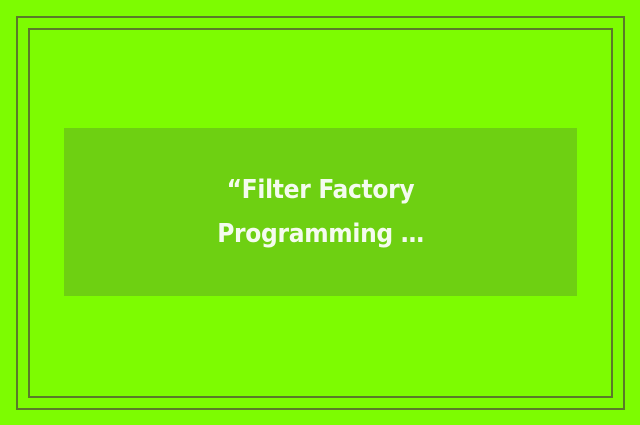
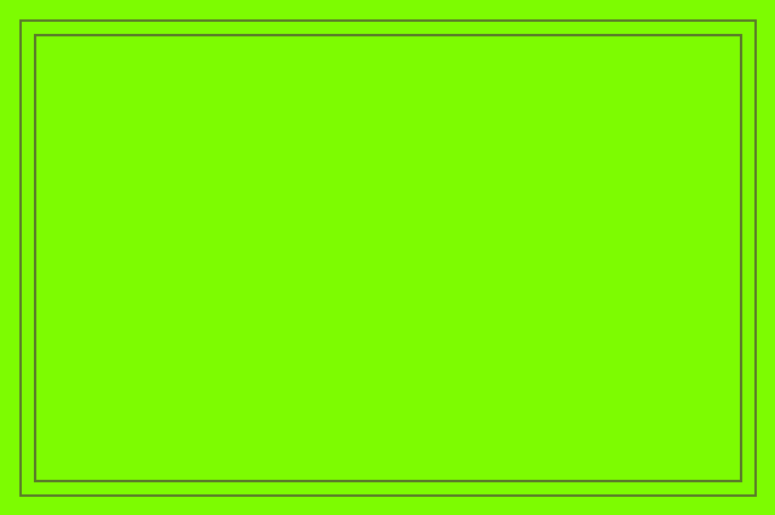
- “Filter Factory
- Programming …
